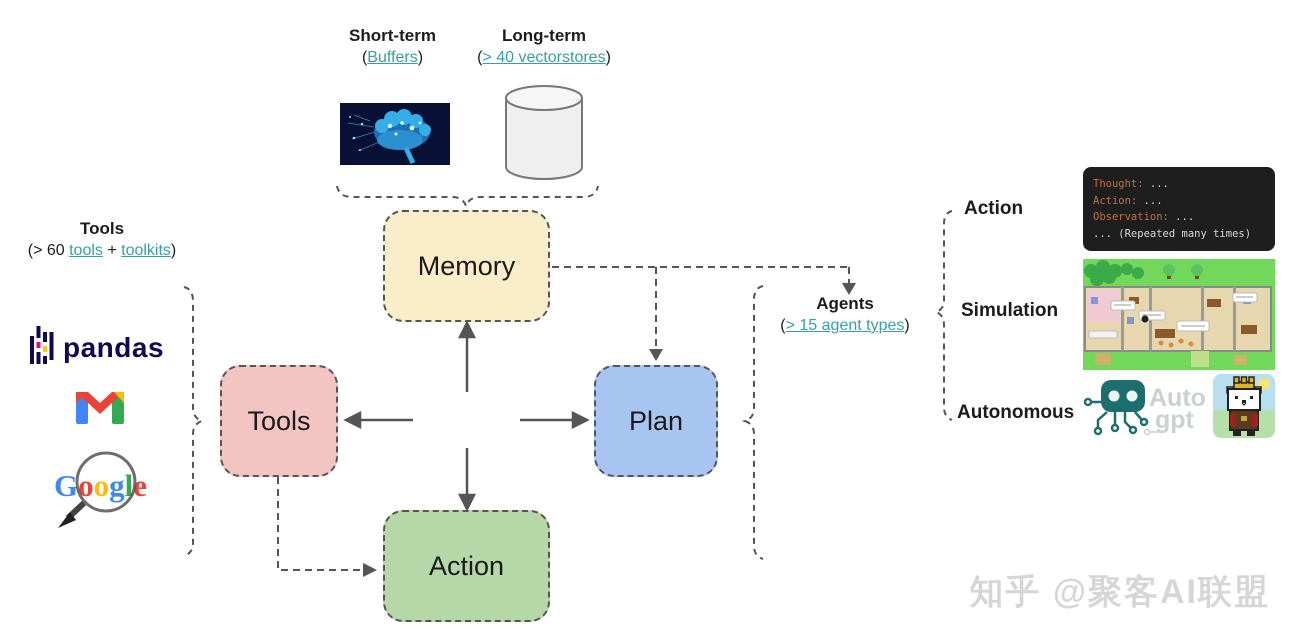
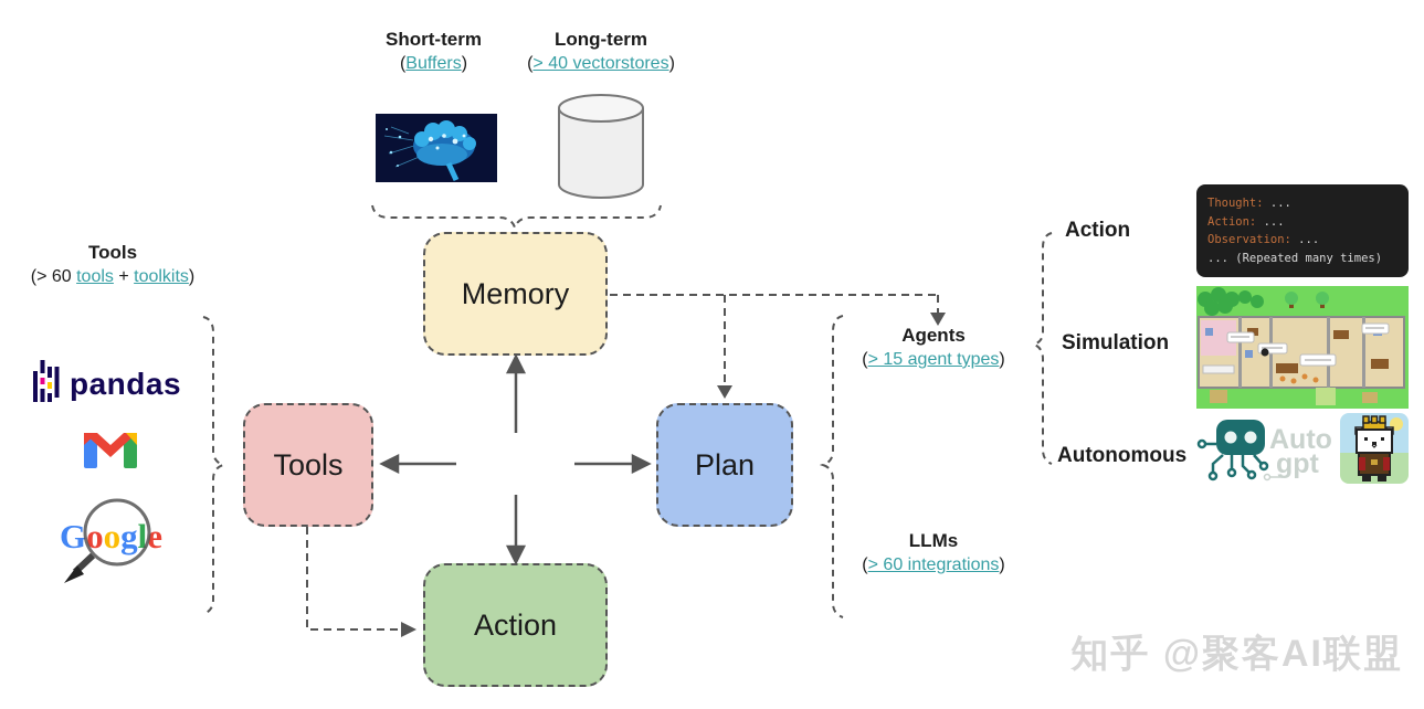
  Short-term
  (Buffers)
  Long-term
  (> 40 vectorstores)
  Tools
  (> 60 tools + toolkits)
  pandas
  Google
  Memory
  Tools
  Plan
  Action
  Agents
  (> 15 agent types)
+ LLMs
+ (> 60 integrations)
  Action
  Simulation
  Autonomous
  Thought: ...
  Action: ...
  Observation: ...
  ... (Repeated many times)
  Auto
  gpt
  知乎 @聚客AI联盟
